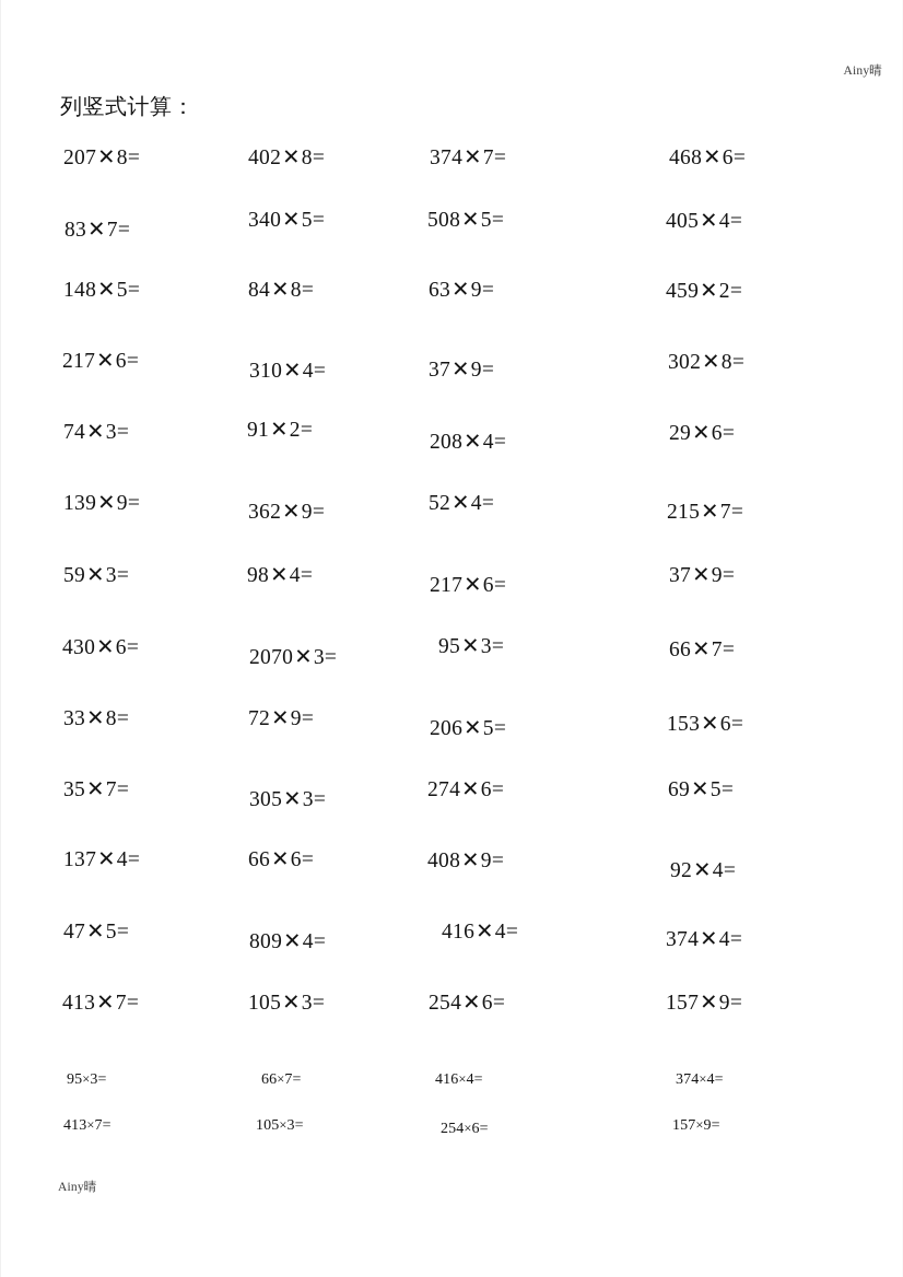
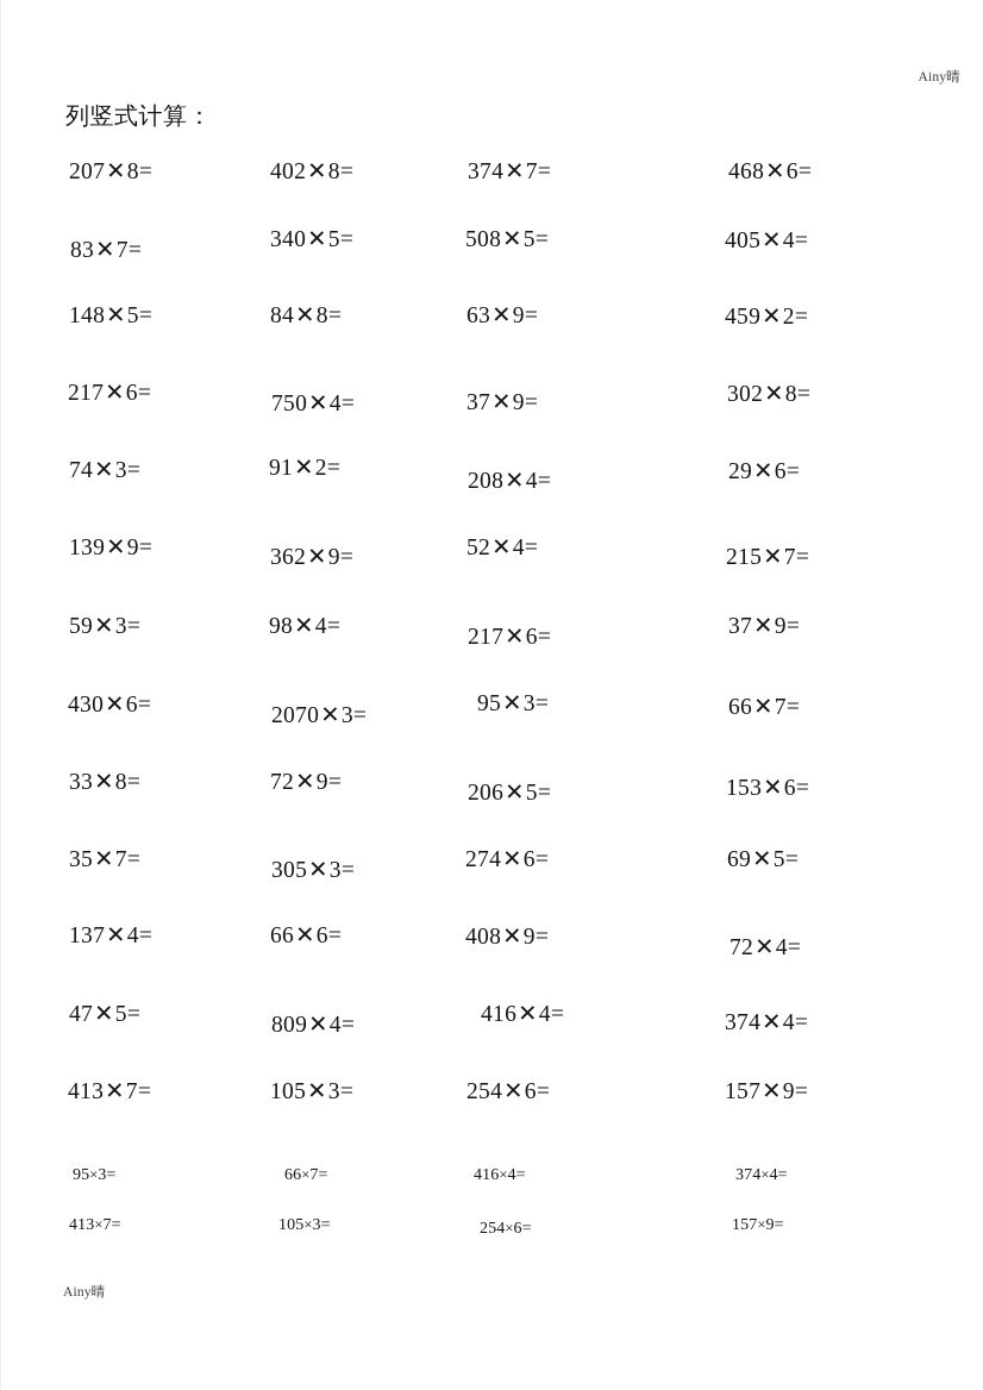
  Ainy晴
  列竖式计算：
  207✕8=
  402✕8=
  374✕7=
  468✕6=
  83✕7=
  340✕5=
  508✕5=
  405✕4=
  148✕5=
  84✕8=
  63✕9=
  459✕2=
  217✕6=
- 310✕4=
+ 750✕4=
  37✕9=
  302✕8=
  74✕3=
  91✕2=
  208✕4=
  29✕6=
  139✕9=
  362✕9=
  52✕4=
  215✕7=
  59✕3=
  98✕4=
  217✕6=
  37✕9=
  430✕6=
  2070✕3=
  95✕3=
  66✕7=
  33✕8=
  72✕9=
  206✕5=
  153✕6=
  35✕7=
  305✕3=
  274✕6=
  69✕5=
  137✕4=
  66✕6=
  408✕9=
- 92✕4=
+ 72✕4=
  47✕5=
  809✕4=
  416✕4=
  374✕4=
  413✕7=
  105✕3=
  254✕6=
  157✕9=
  95×3=
  66×7=
  416×4=
  374×4=
  413×7=
  105×3=
  254×6=
  157×9=
  Ainy晴
